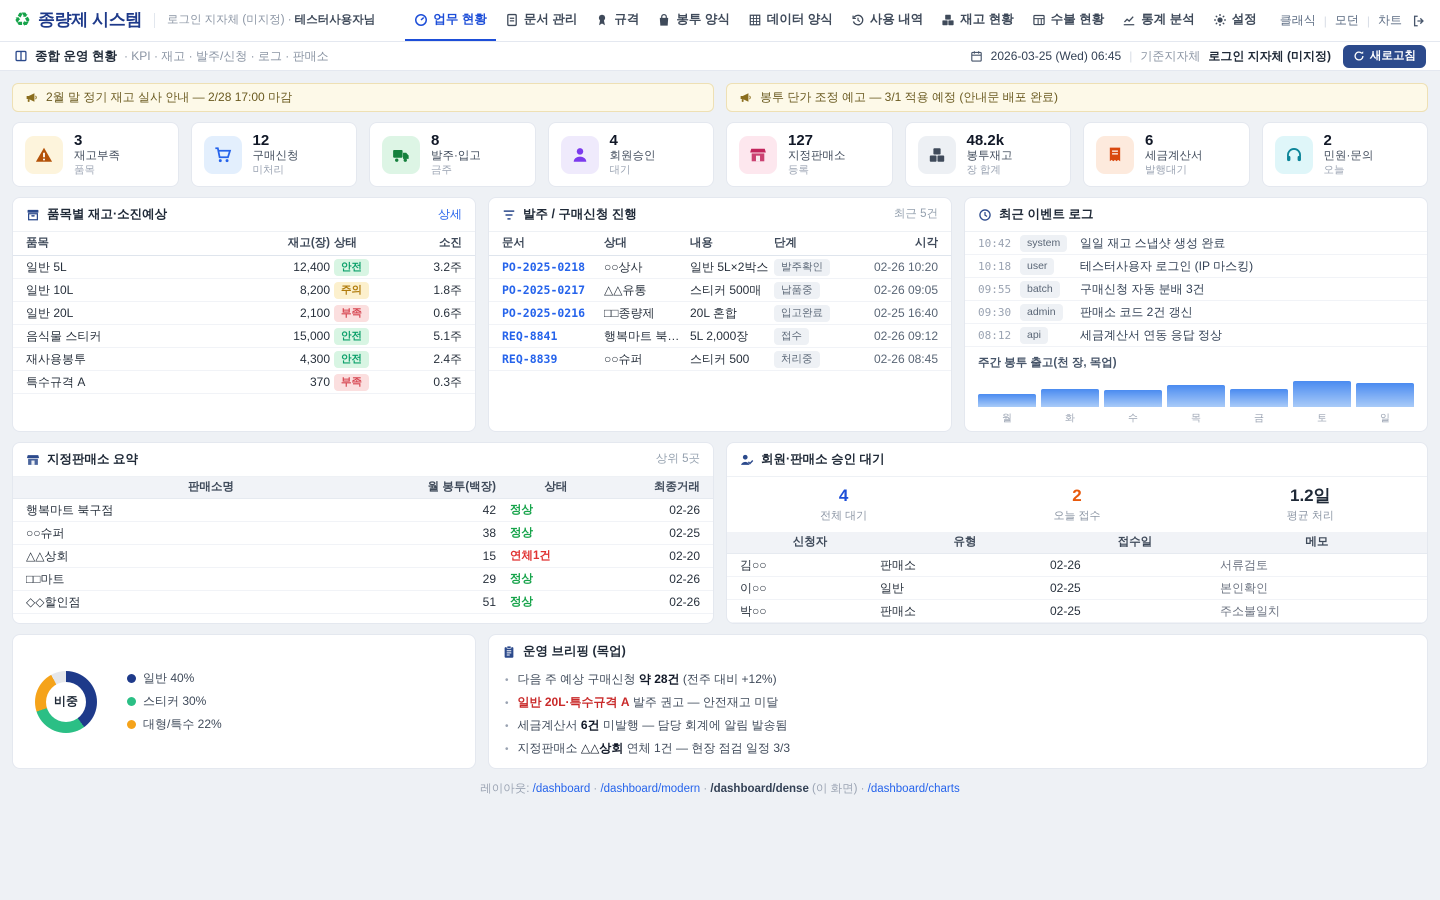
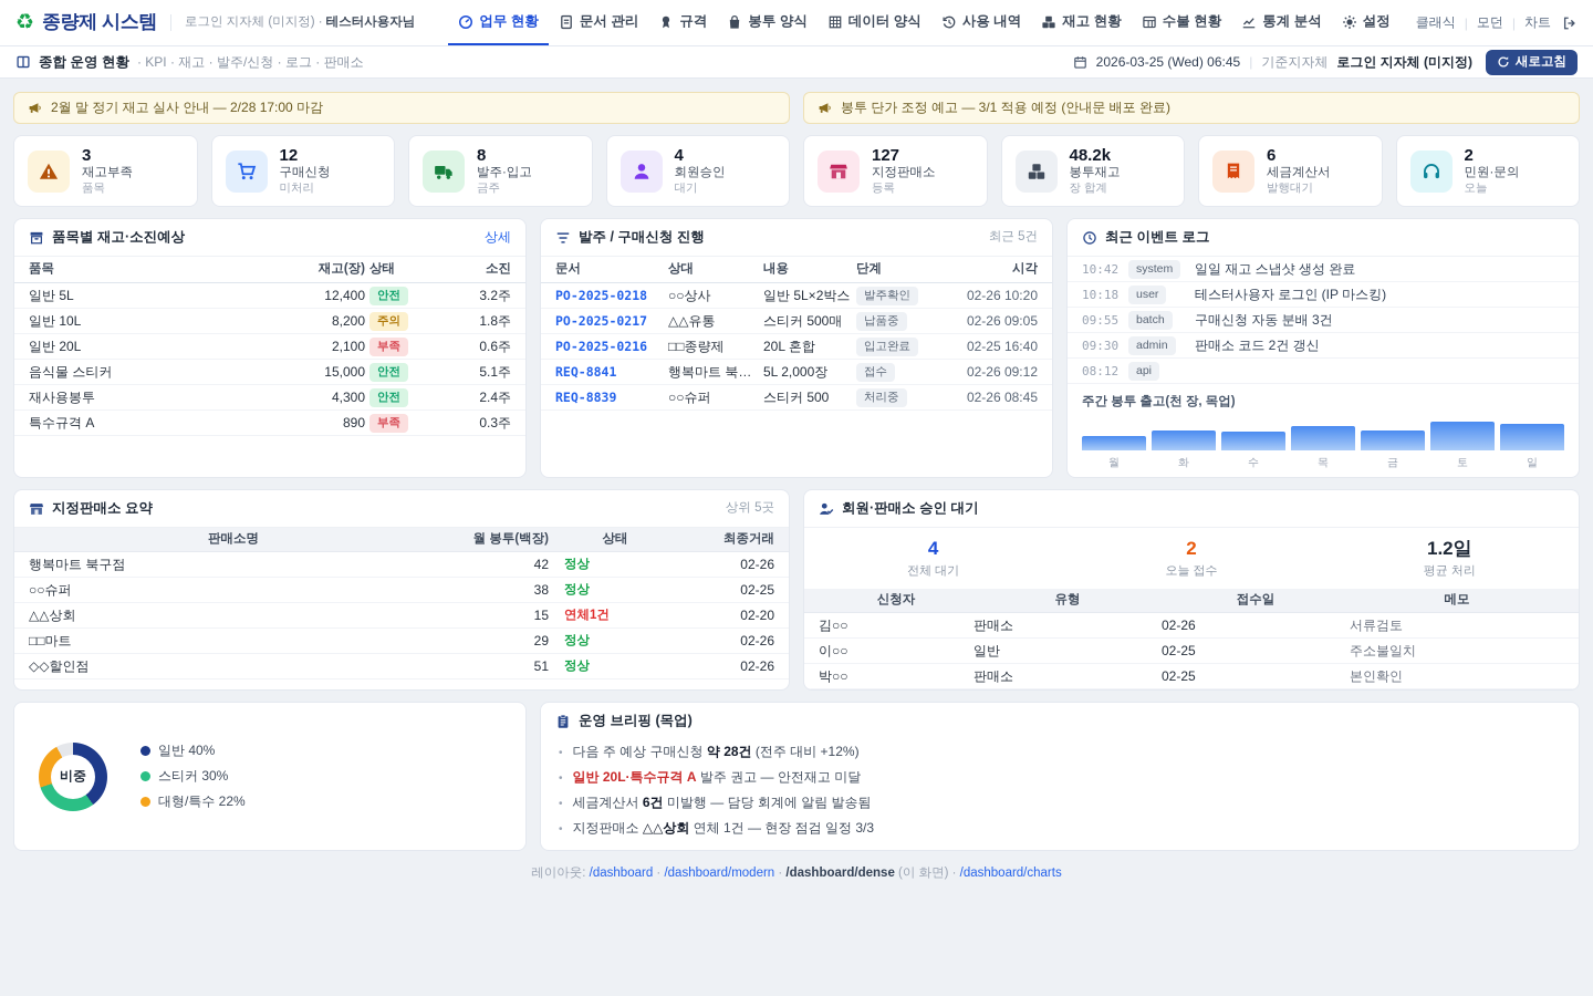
  ♻
  종량제 시스템
  로그인 지자체 (미지정) · 테스터사용자님
  업무 현황
  문서 관리
  규격
  봉투 양식
  데이터 양식
  사용 내역
  재고 현황
  수불 현황
  통계 분석
  설정
  클래식
  |
  모던
  |
  차트
  종합 운영 현황
  · KPI · 재고 · 발주/신청 · 로그 · 판매소
  2026-03-25 (Wed) 06:45
  |
  기준지자체
  로그인 지자체 (미지정)
  새로고침
  2월 말 정기 재고 실사 안내 — 2/28 17:00 마감
  봉투 단가 조정 예고 — 3/1 적용 예정 (안내문 배포 완료)
  3
  재고부족
  품목
  12
  구매신청
  미처리
  8
  발주·입고
  금주
  4
  회원승인
  대기
  127
  지정판매소
  등록
  48.2k
  봉투재고
  장 합계
  6
  세금계산서
  발행대기
  2
  민원·문의
  오늘
  품목별 재고·소진예상
  상세
  품목
  재고(장)
  상태
  소진
  일반 5L
  12,400
  안전
  3.2주
  일반 10L
  8,200
  주의
  1.8주
  일반 20L
  2,100
  부족
  0.6주
  음식물 스티커
  15,000
  안전
  5.1주
  재사용봉투
  4,300
  안전
  2.4주
  특수규격 A
- 370
+ 890
  부족
  0.3주
  발주 / 구매신청 진행
  최근 5건
  문서
  상대
  내용
  단계
  시각
  PO-2025-0218
  ○○상사
  일반 5L×2박스
  발주확인
  02-26 10:20
  PO-2025-0217
  △△유통
  스티커 500매
  납품중
  02-26 09:05
  PO-2025-0216
  □□종량제
  20L 혼합
  입고완료
  02-25 16:40
  REQ-8841
  행복마트 북…
  5L 2,000장
  접수
  02-26 09:12
  REQ-8839
  ○○슈퍼
  스티커 500
  처리중
  02-26 08:45
  최근 이벤트 로그
  10:42
  system
  일일 재고 스냅샷 생성 완료
  10:18
  user
  테스터사용자 로그인 (IP 마스킹)
  09:55
  batch
  구매신청 자동 분배 3건
  09:30
  admin
  판매소 코드 2건 갱신
  08:12
  api
- 세금계산서 연동 응답 정상
  주간 봉투 출고(천 장, 목업)
  월
  화
  수
  목
  금
  토
  일
  지정판매소 요약
  상위 5곳
  판매소명
  월 봉투(백장)
  상태
  최종거래
  행복마트 북구점
  42
  정상
  02-26
  ○○슈퍼
  38
  정상
  02-25
  △△상회
  15
  연체1건
  02-20
  □□마트
  29
  정상
  02-26
  ◇◇할인점
  51
  정상
  02-26
  회원·판매소 승인 대기
  4
  전체 대기
  2
  오늘 접수
  1.2일
  평균 처리
  신청자
  유형
  접수일
  메모
  김○○
  판매소
  02-26
  서류검토
  이○○
  일반
  02-25
- 본인확인
+ 주소불일치
  박○○
  판매소
  02-25
- 주소불일치
+ 본인확인
  비중
  일반 40%
  스티커 30%
  대형/특수 22%
  운영 브리핑 (목업)
  •
  다음 주 예상 구매신청 약 28건 (전주 대비 +12%)
  •
  일반 20L·특수규격 A 발주 권고 — 안전재고 미달
  •
  세금계산서 6건 미발행 — 담당 회계에 알림 발송됨
  •
  지정판매소 △△상회 연체 1건 — 현장 점검 일정 3/3
  레이아웃: /dashboard · /dashboard/modern · /dashboard/dense (이 화면) · /dashboard/charts
